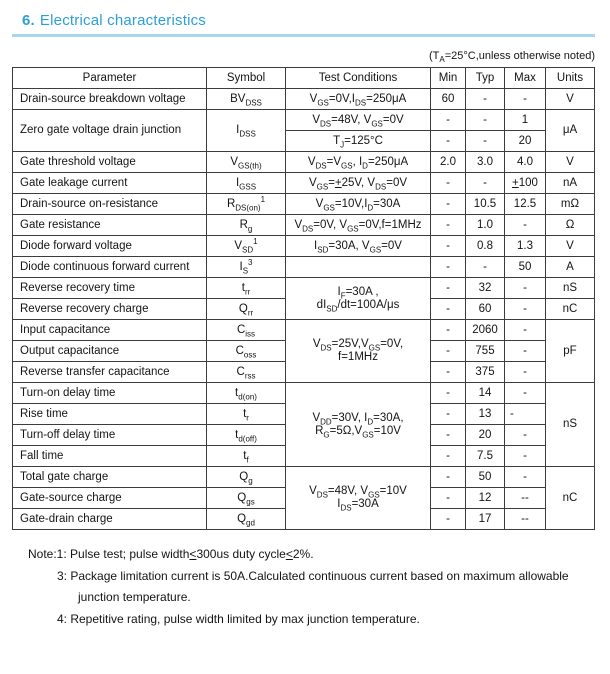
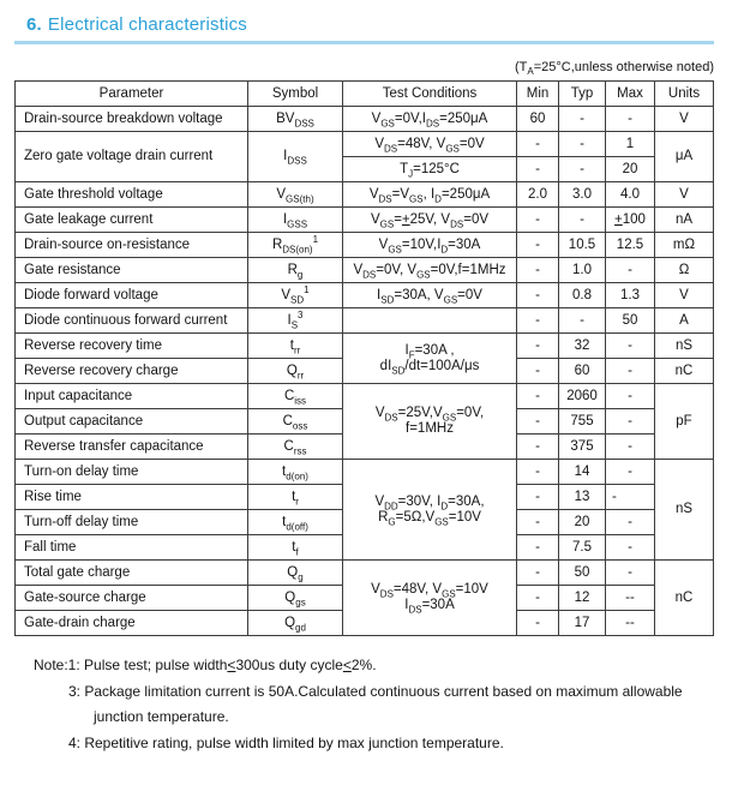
  6. Electrical characteristics
  (TA=25°C,unless otherwise noted)
  Parameter	Symbol	Test Conditions	Min	Typ	Max	Units
  Drain-source breakdown voltage	BVDSS	VGS=0V,IDS=250μA	60	-	-	V
- Zero gate voltage drain junction	IDSS	VDS=48V, VGS=0V	-	-	1	μA
+ Zero gate voltage drain current	IDSS	VDS=48V, VGS=0V	-	-	1	μA
  TJ=125°C	-	-	20
  Gate threshold voltage	VGS(th)	VDS=VGS, ID=250μA	2.0	3.0	4.0	V
  Gate leakage current	IGSS	VGS=+25V, VDS=0V	-	-	+100	nA
  Drain-source on-resistance	RDS(on)1	VGS=10V,ID=30A	-	10.5	12.5	mΩ
  Gate resistance	Rg	VDS=0V, VGS=0V,f=1MHz	-	1.0	-	Ω
  Diode forward voltage	VSD1	ISD=30A, VGS=0V	-	0.8	1.3	V
  Diode continuous forward current	IS3		-	-	50	A
  Reverse recovery time	trr	IF=30A ,dISD/dt=100A/μs	-	32	-	nS
  Reverse recovery charge	Qrr	-	60	-	nC
  Input capacitance	Ciss	VDS=25V,VGS=0V,f=1MHz	-	2060	-	pF
  Output capacitance	Coss	-	755	-
  Reverse transfer capacitance	Crss	-	375	-
  Turn-on delay time	td(on)	VDD=30V, ID=30A,RG=5Ω,VGS=10V	-	14	-	nS
  Rise time	tr	-	13	-
  Turn-off delay time	td(off)	-	20	-
  Fall time	tf	-	7.5	-
  Total gate charge	Qg	VDS=48V, VGS=10VIDS=30A	-	50	-	nC
  Gate-source charge	Qgs	-	12	--
  Gate-drain charge	Qgd	-	17	--
  Note:1: Pulse test; pulse width<300us duty cycle<2%.
  3: Package limitation current is 50A.Calculated continuous current based on maximum allowable
  junction temperature.
  4: Repetitive rating, pulse width limited by max junction temperature.
